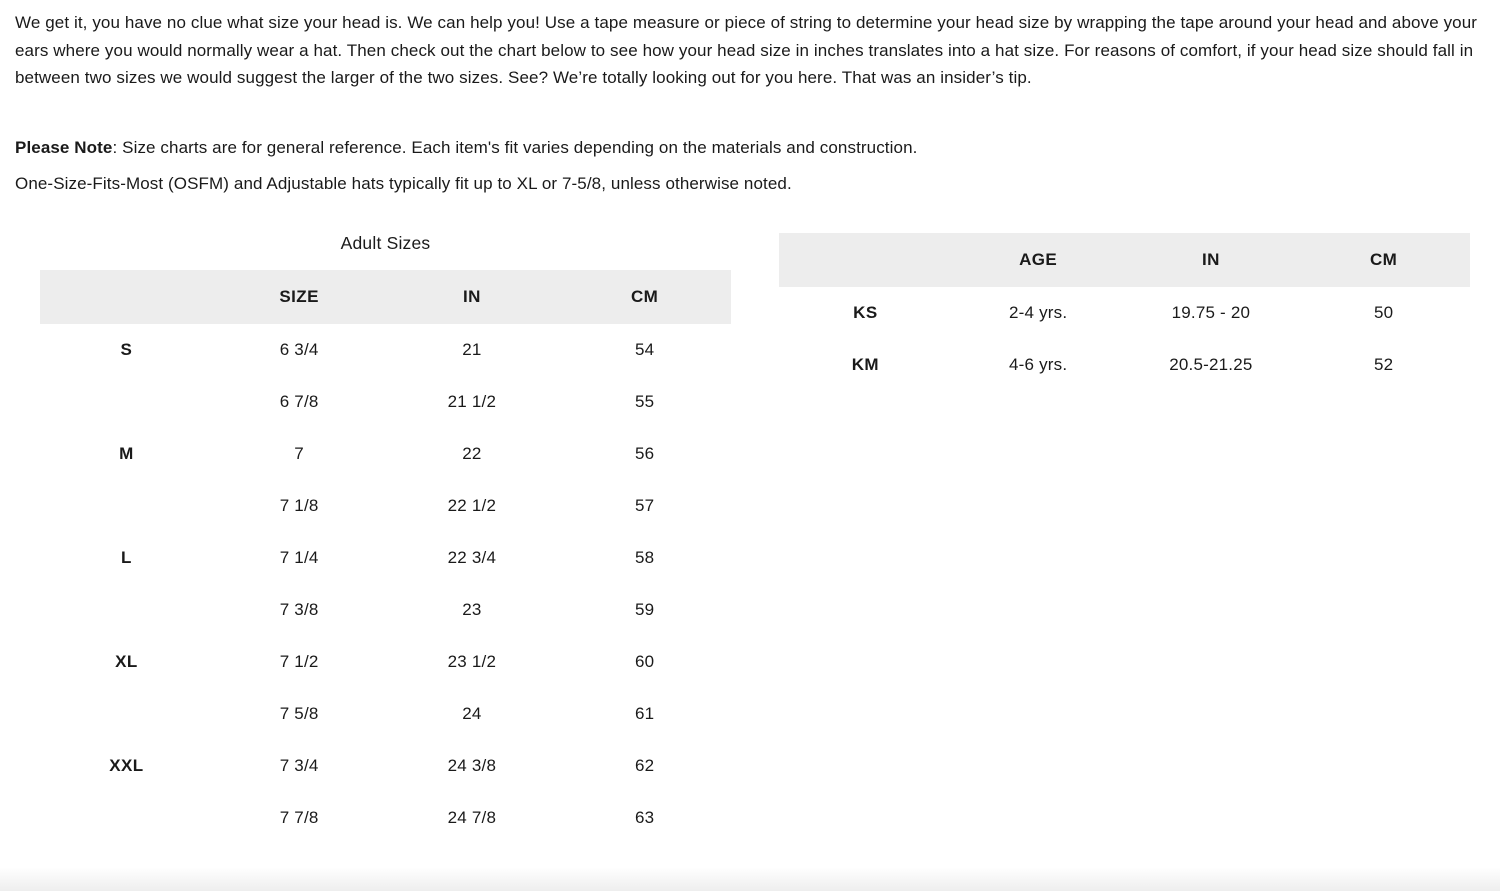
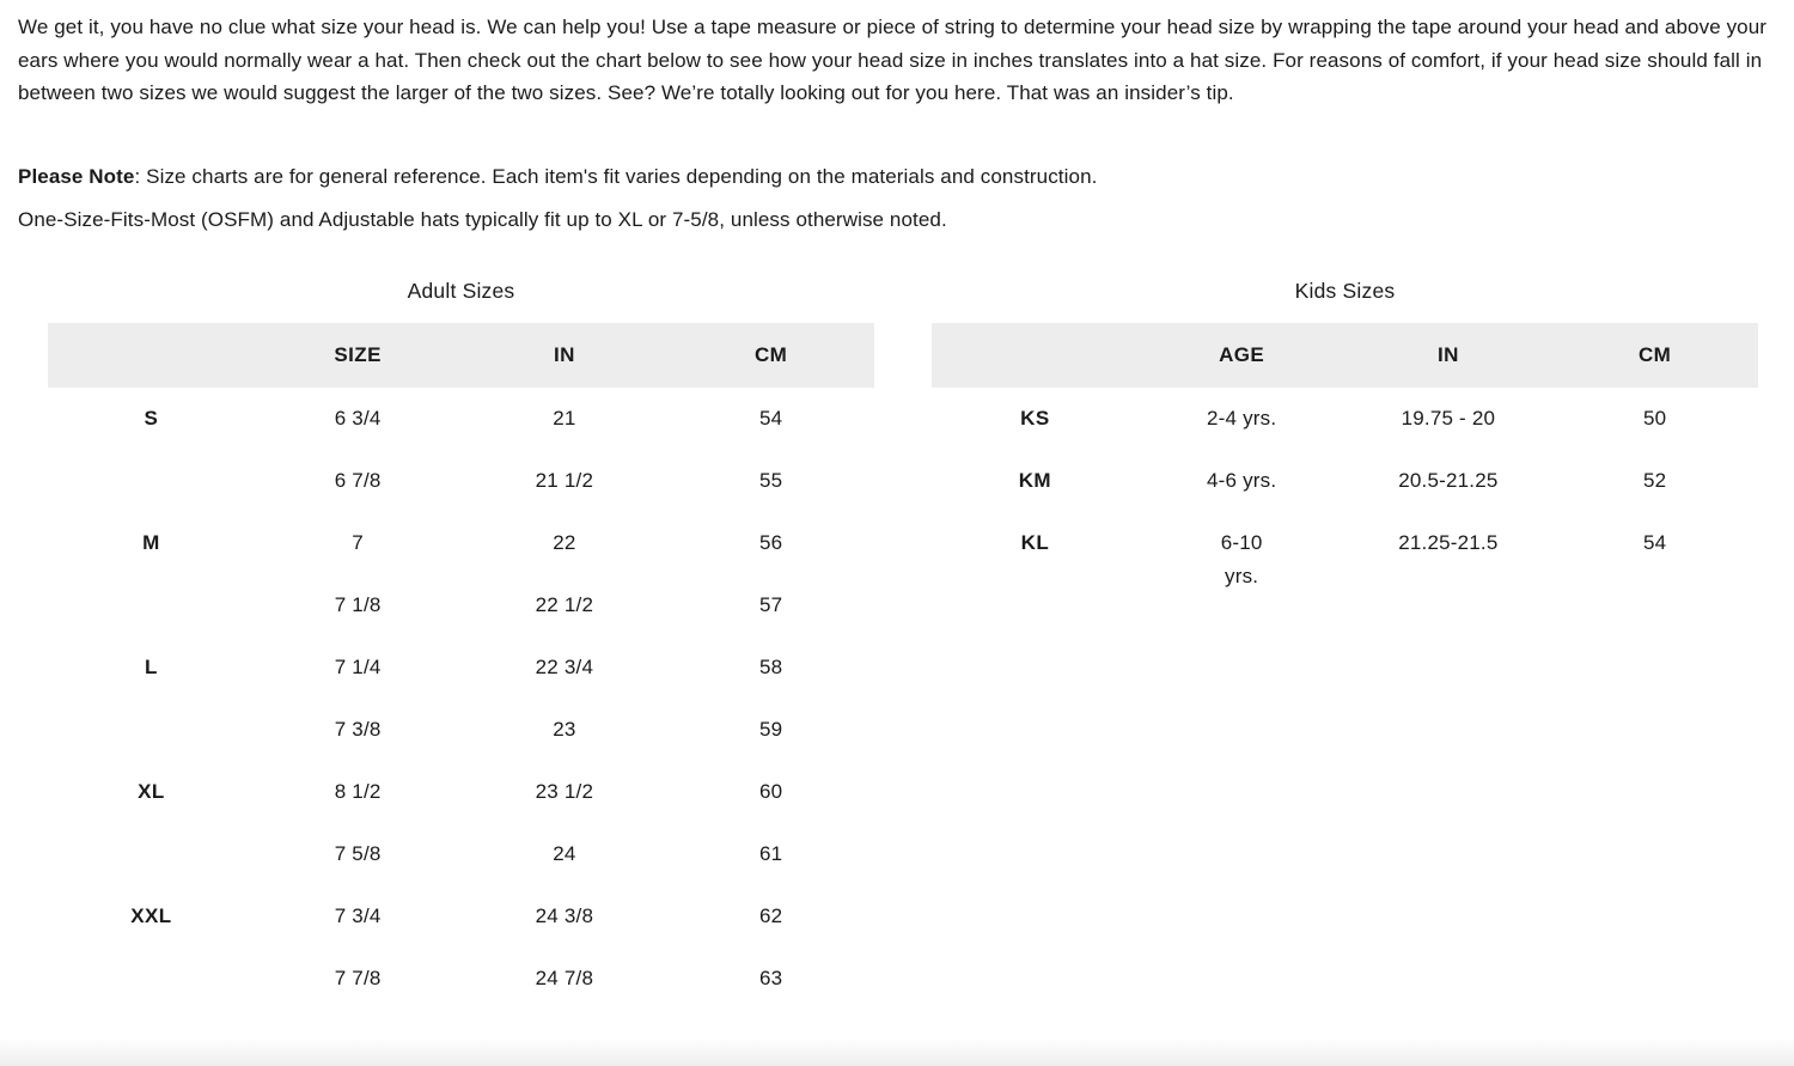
  We get it, you have no clue what size your head is. We can help you! Use a tape measure or piece of string to determine your head size by wrapping the tape around your head and above your ears where you would normally wear a hat. Then check out the chart below to see how your head size in inches translates into a hat size. For reasons of comfort, if your head size should fall in between two sizes we would suggest the larger of the two sizes. See? We’re totally looking out for you here. That was an insider’s tip.
  Please Note: Size charts are for general reference. Each item's fit varies depending on the materials and construction.
  One-Size-Fits-Most (OSFM) and Adjustable hats typically fit up to XL or 7-5/8, unless otherwise noted.
  Adult Sizes
  	SIZE	IN	CM
  S	6 3/4	21	54
  	6 7/8	21 1/2	55
  M	7	22	56
  	7 1/8	22 1/2	57
  L	7 1/4	22 3/4	58
  	7 3/8	23	59
- XL	7 1/2	23 1/2	60
+ XL	8 1/2	23 1/2	60
  	7 5/8	24	61
  XXL	7 3/4	24 3/8	62
  	7 7/8	24 7/8	63
+ Kids Sizes
  	AGE	IN	CM
  KS	2-4 yrs.	19.75 - 20	50
  KM	4-6 yrs.	20.5-21.25	52
+ KL	6-10 yrs.	21.25-21.5	54
